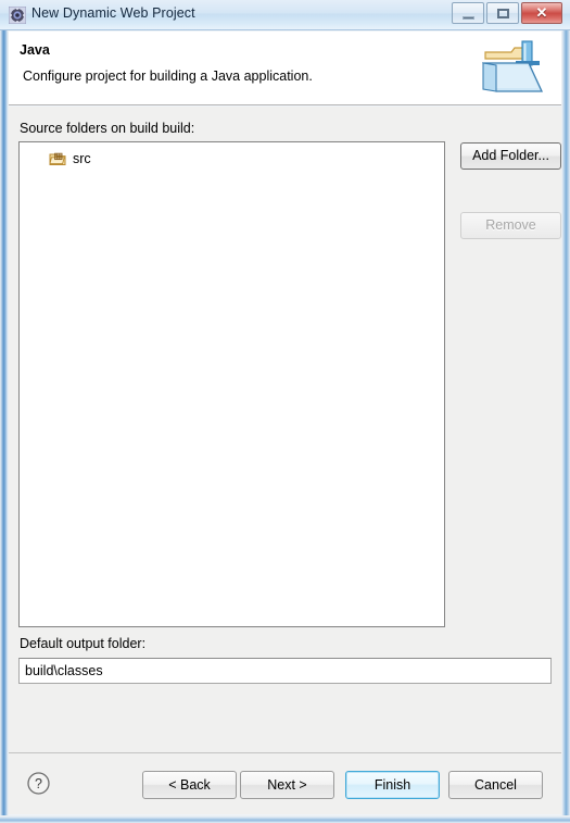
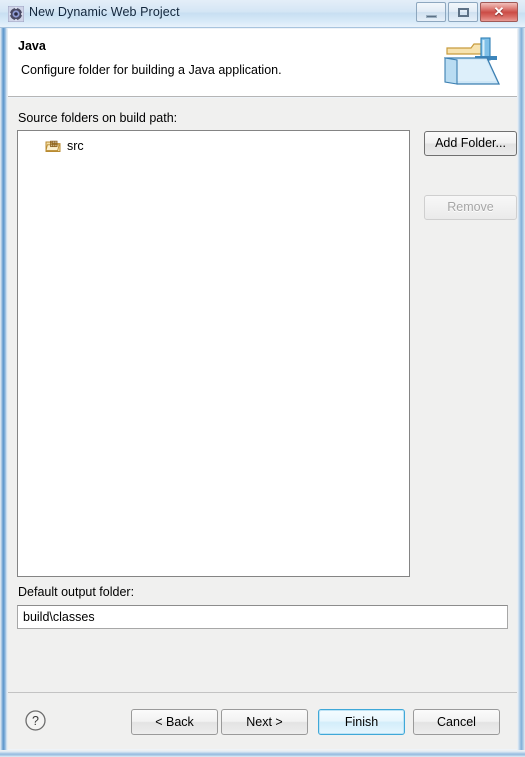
  New Dynamic Web Project
  ✕
  Java
- Configure project for building a Java application.
+ Configure folder for building a Java application.
- Source folders on build build:
+ Source folders on build path:
  src
  Add Folder...
  Remove
  Default output folder:
  build\classes
  ?
  < Back
  Next >
  Finish
  Cancel
